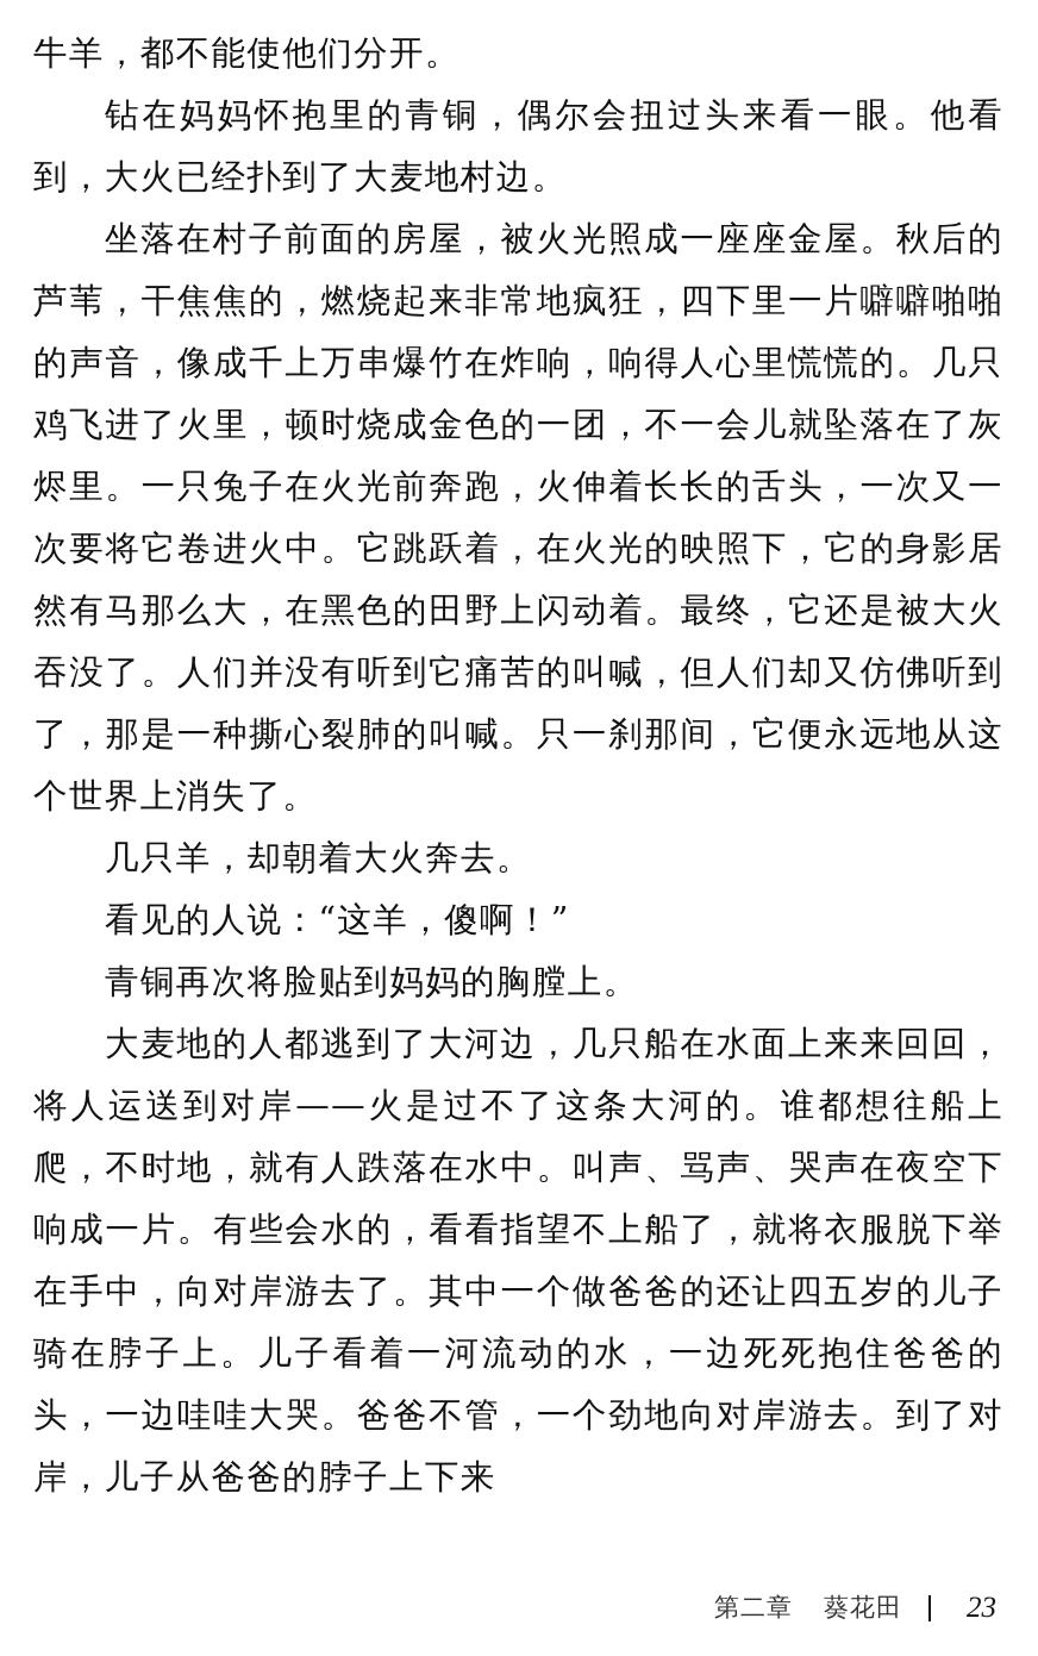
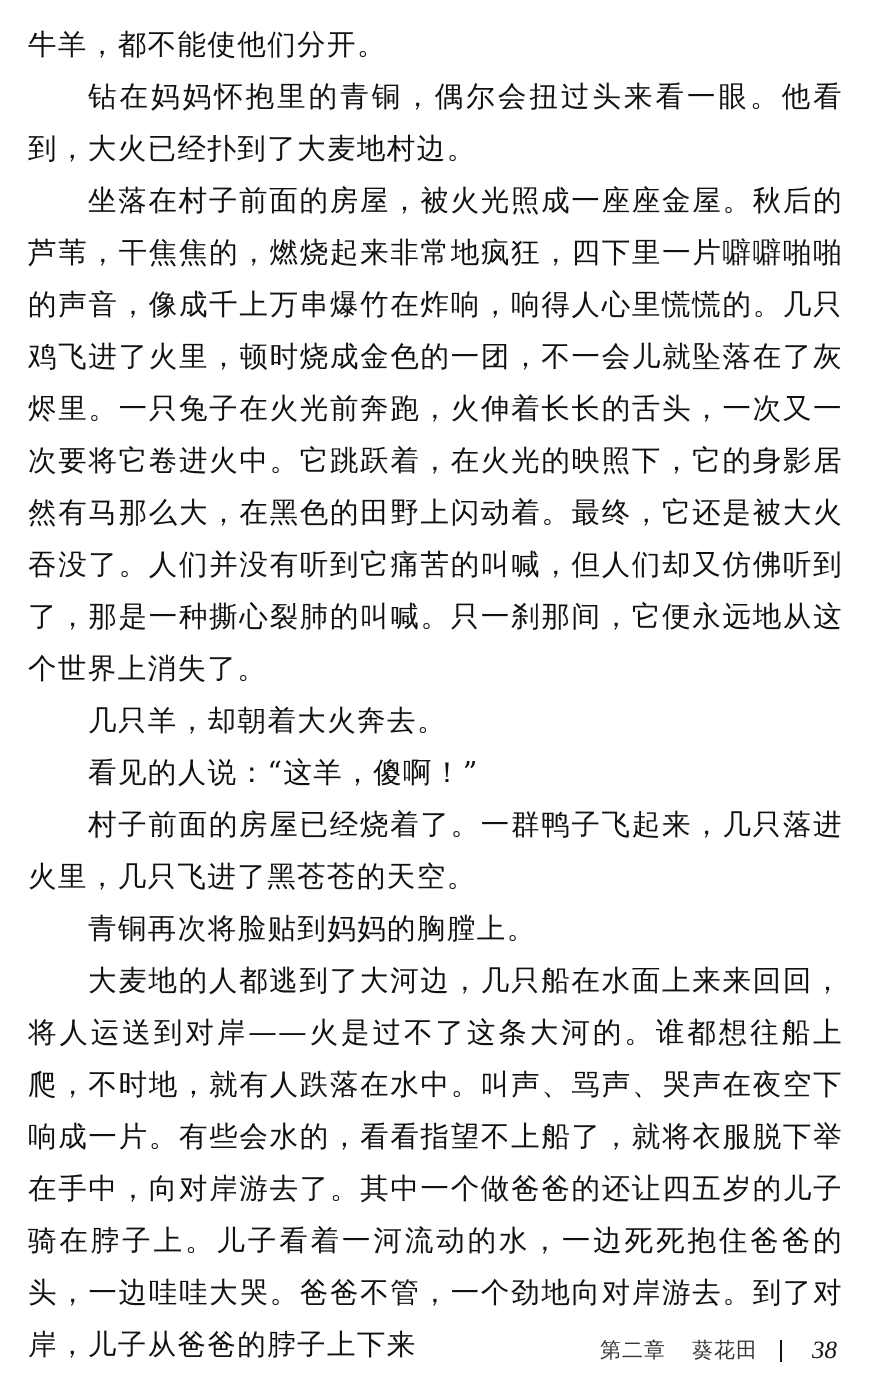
  牛羊，都不能使他们分开。
  钻在妈妈怀抱里的青铜，偶尔会扭过头来看一眼。他看到，大火已经扑到了大麦地村边。
  坐落在村子前面的房屋，被火光照成一座座金屋。秋后的芦苇，干焦焦的，燃烧起来非常地疯狂，四下里一片噼噼啪啪的声音，像成千上万串爆竹在炸响，响得人心里慌慌的。几只鸡飞进了火里，顿时烧成金色的一团，不一会儿就坠落在了灰烬里。一只兔子在火光前奔跑，火伸着长长的舌头，一次又一次要将它卷进火中。它跳跃着，在火光的映照下，它的身影居然有马那么大，在黑色的田野上闪动着。最终，它还是被大火吞没了。人们并没有听到它痛苦的叫喊，但人们却又仿佛听到了，那是一种撕心裂肺的叫喊。只一刹那间，它便永远地从这个世界上消失了。
  几只羊，却朝着大火奔去。
  看见的人说：“这羊，傻啊！”
+ 村子前面的房屋已经烧着了。一群鸭子飞起来，几只落进火里，几只飞进了黑苍苍的天空。
  青铜再次将脸贴到妈妈的胸膛上。
  大麦地的人都逃到了大河边，几只船在水面上来来回回，将人运送到对岸——火是过不了这条大河的。谁都想往船上爬，不时地，就有人跌落在水中。叫声、骂声、哭声在夜空下响成一片。有些会水的，看看指望不上船了，就将衣服脱下举在手中，向对岸游去了。其中一个做爸爸的还让四五岁的儿子骑在脖子上。儿子看着一河流动的水，一边死死抱住爸爸的头，一边哇哇大哭。爸爸不管，一个劲地向对岸游去。到了对岸，儿子从爸爸的脖子上下来
  第二章
  葵花田
- 23
+ 38
